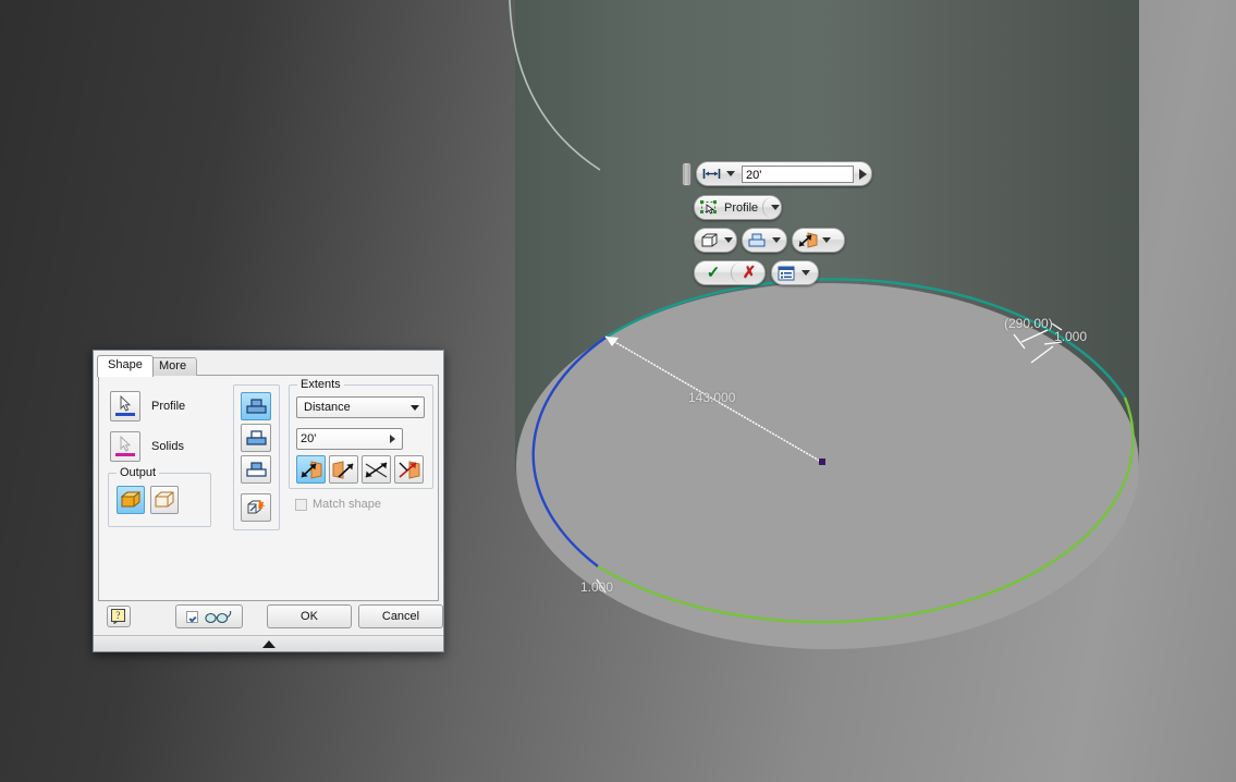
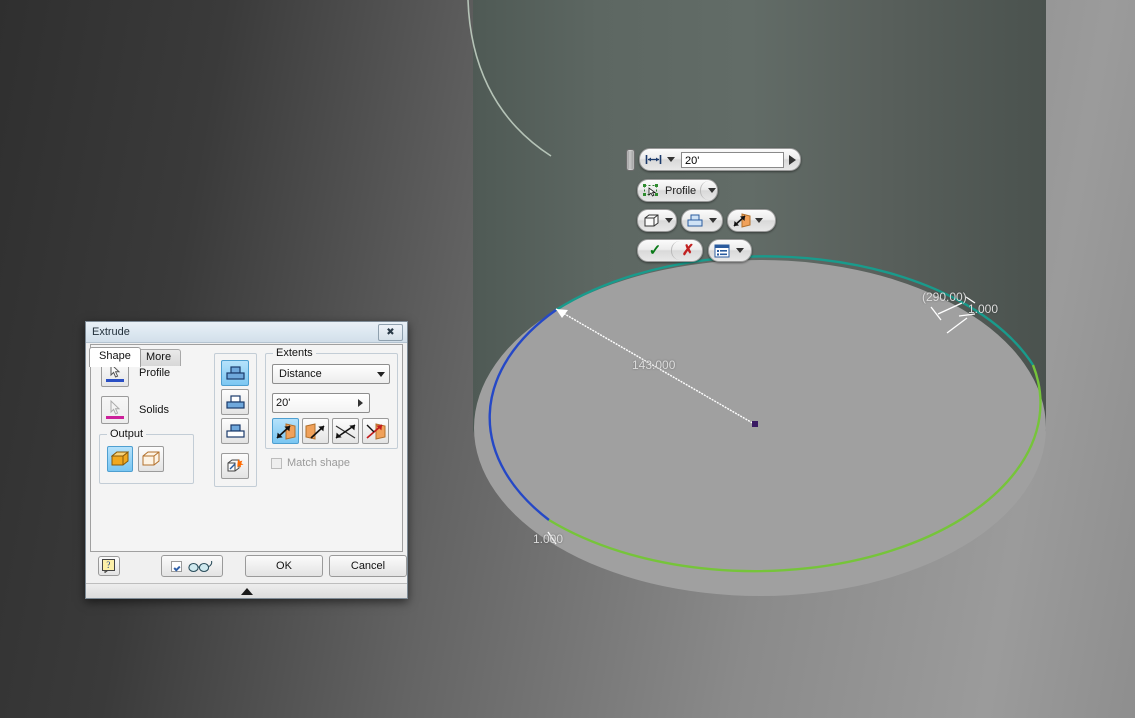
  143.000
  (290.00)
  1.000
  1.000
  20'
  Profile
  ✓
  ✗
+ Extrude
+ ✖
  Shape
  More
  Profile
  Solids
  Output
  Extents
  Distance
  20'
  Match shape
  ?
  OK
  Cancel
